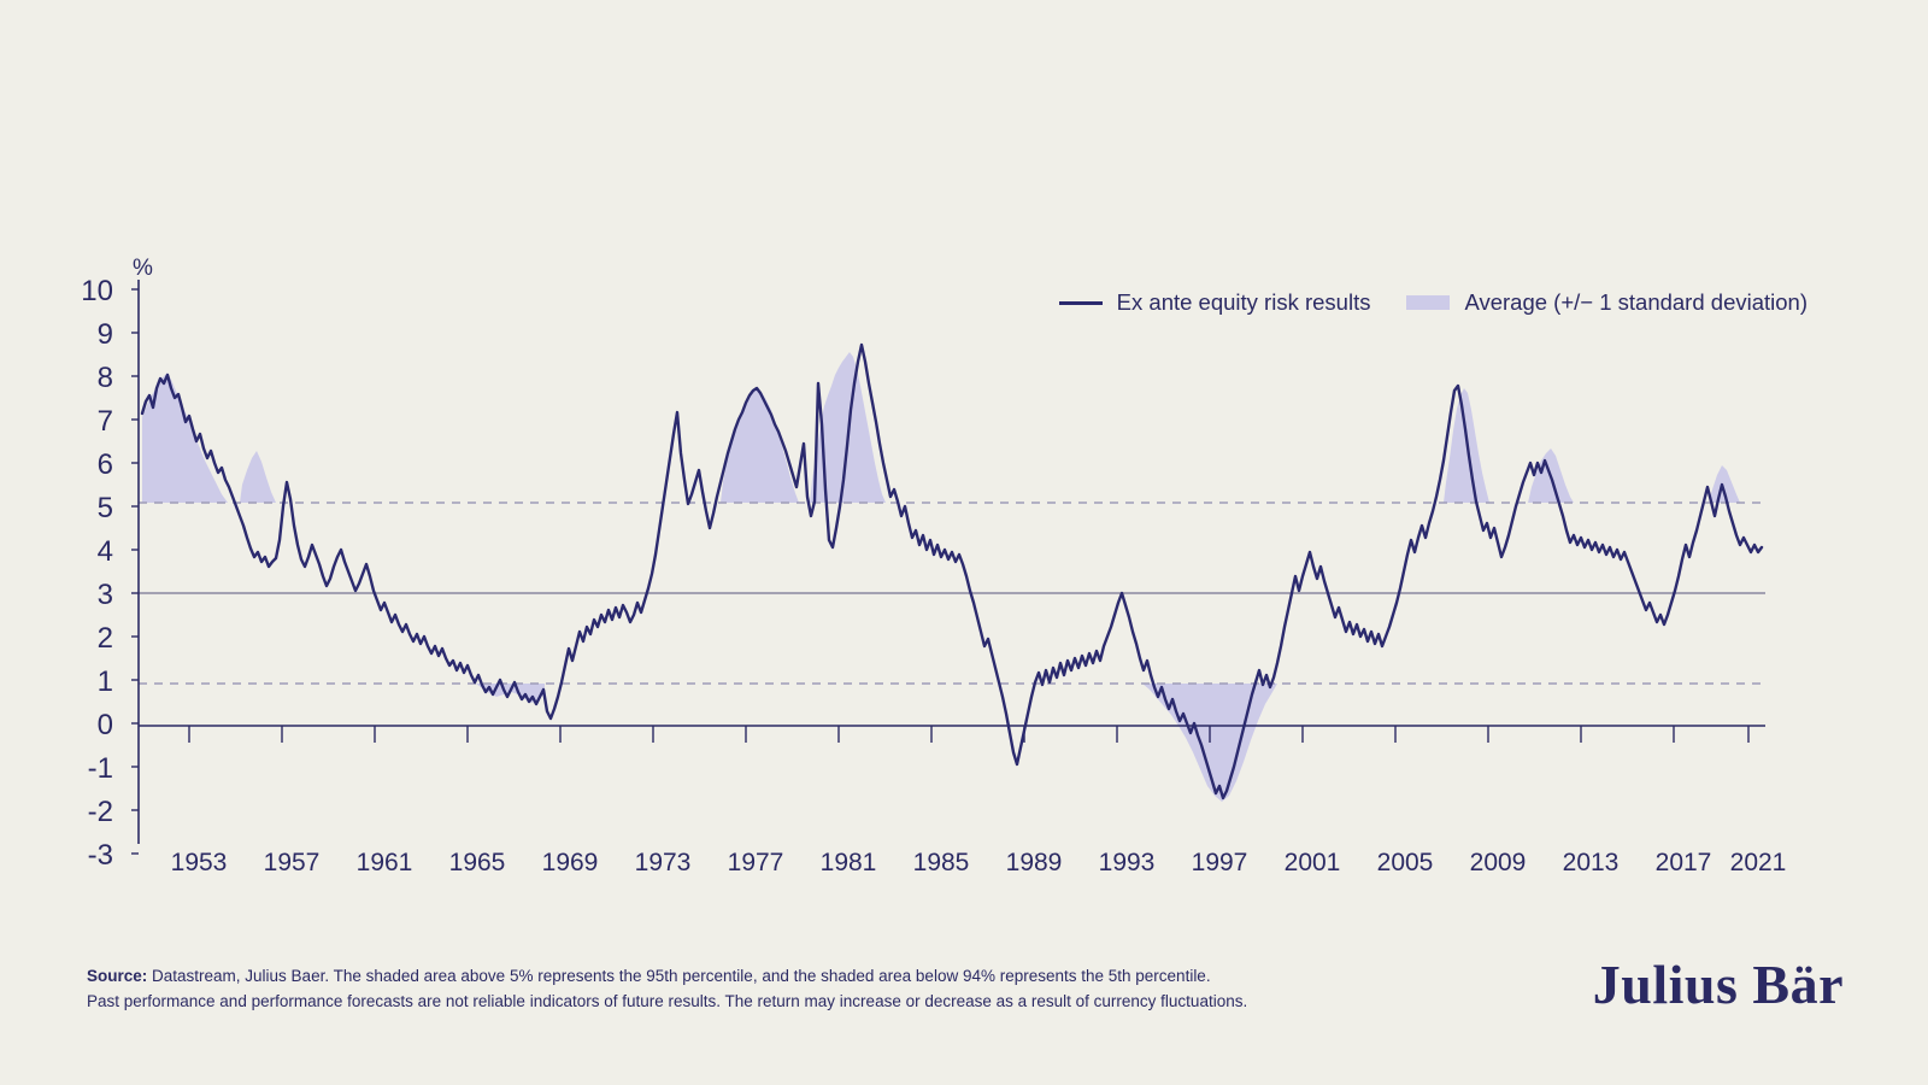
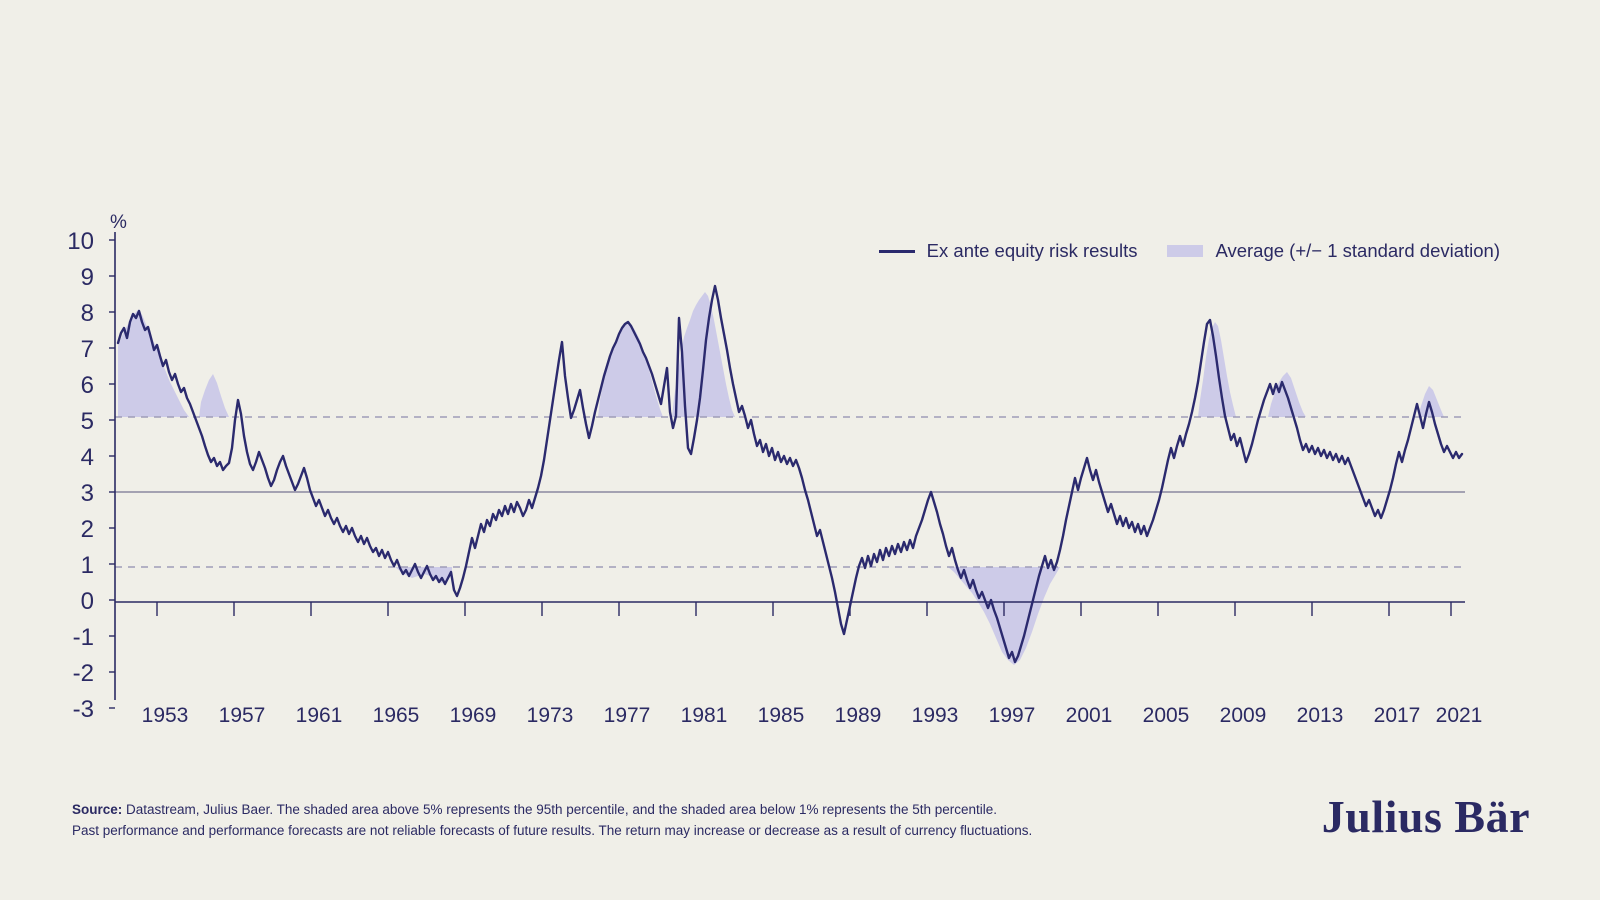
  %
  10
  9
  8
  7
  6
  5
  4
  3
  2
  1
  0
  -1
  -2
  -3
  1953
  1957
  1961
  1965
  1969
  1973
  1977
  1981
  1985
  1989
  1993
  1997
  2001
  2005
  2009
  2013
  2017
  2021
  Ex ante equity risk results
  Average (+/− 1 standard deviation)
- Source: Datastream, Julius Baer. The shaded area above 5% represents the 95th percentile, and the shaded area below 94% represents the 5th percentile.
+ Source: Datastream, Julius Baer. The shaded area above 5% represents the 95th percentile, and the shaded area below 1% represents the 5th percentile.
- Past performance and performance forecasts are not reliable indicators of future results. The return may increase or decrease as a result of currency fluctuations.
+ Past performance and performance forecasts are not reliable forecasts of future results. The return may increase or decrease as a result of currency fluctuations.
  Julius Bär
